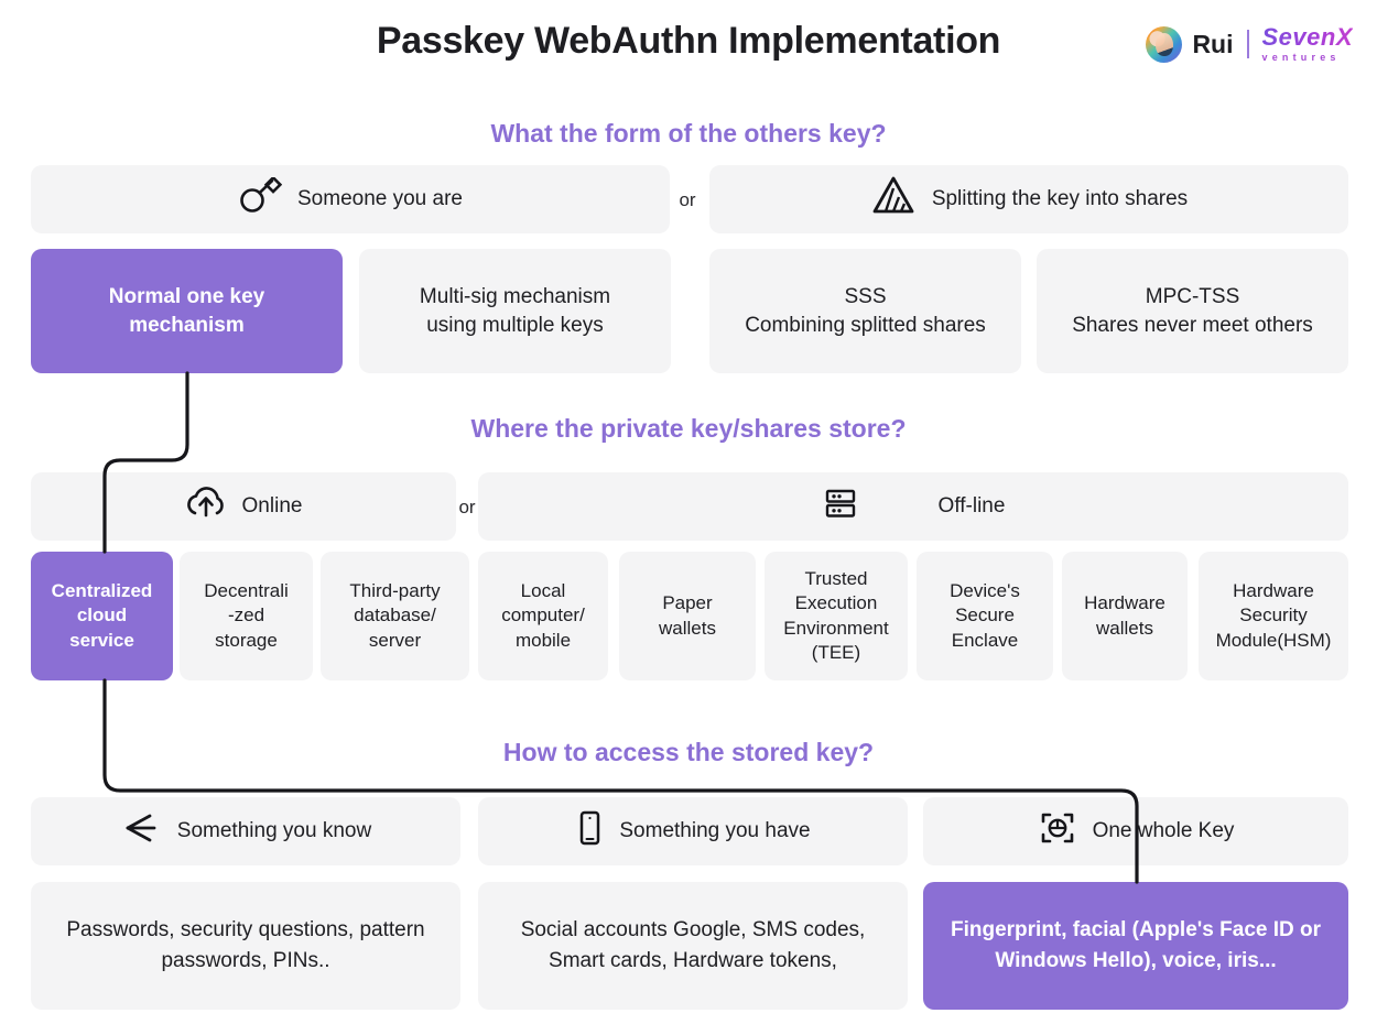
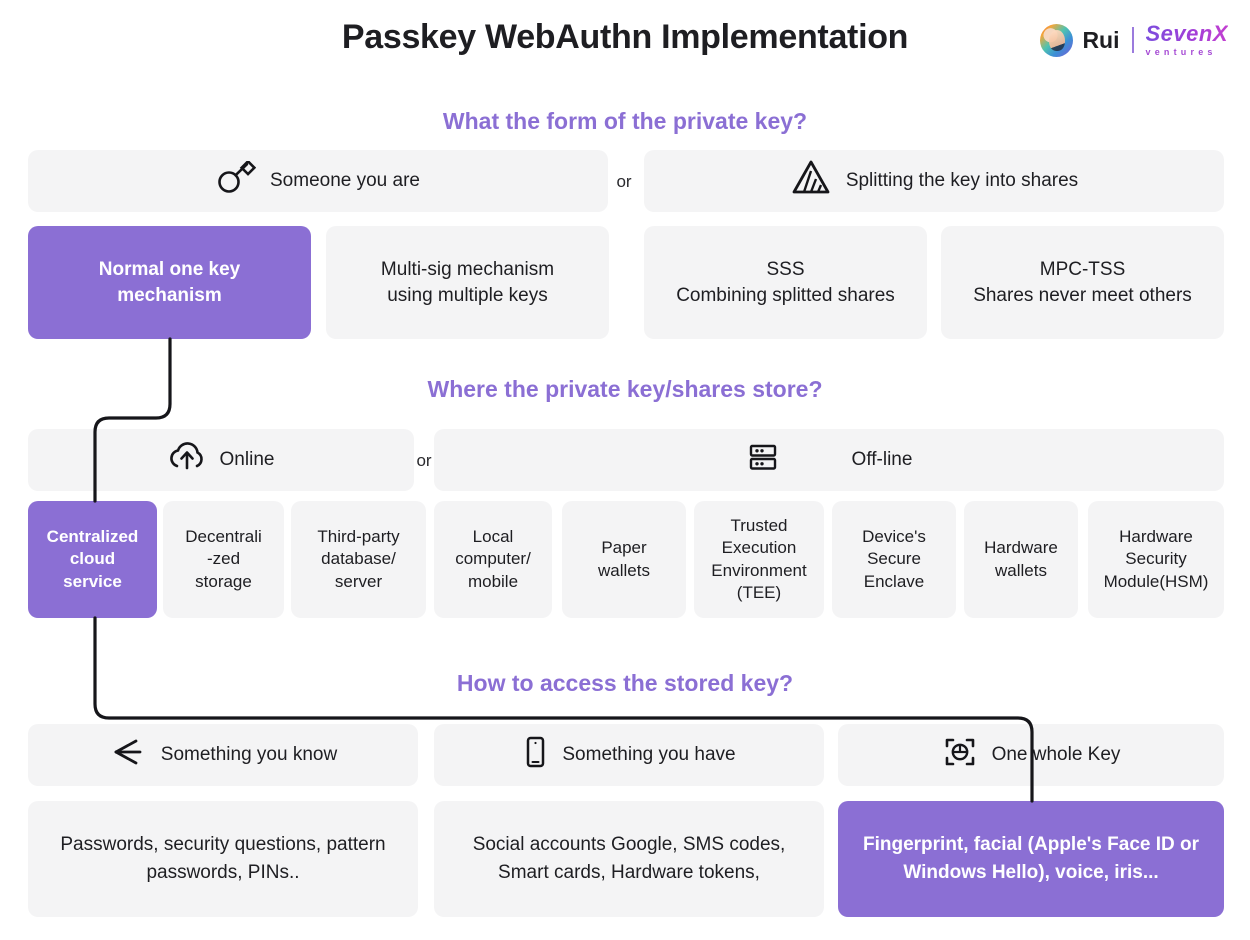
  Passkey WebAuthn Implementation
  Rui
  SevenX
  ventures
- What the form of the others key?
+ What the form of the private key?
  Someone you are
  or
  Splitting the key into shares
  Normal one key
  mechanism
  Multi-sig mechanism
  using multiple keys
  SSS
  Combining splitted shares
  MPC-TSS
  Shares never meet others
  Where the private key/shares store?
  Online
  or
  Off-line
  Centralized
  cloud
  service
  Decentrali
  -zed
  storage
  Third-party
  database/
  server
  Local
  computer/
  mobile
  Paper
  wallets
  Trusted
  Execution
  Environment
  (TEE)
  Device's
  Secure
  Enclave
  Hardware
  wallets
  Hardware
  Security
  Module(HSM)
  How to access the stored key?
  Something you know
  Something you have
  One whole Key
  Passwords, security questions, pattern
  passwords, PINs..
  Social accounts Google, SMS codes,
  Smart cards, Hardware tokens,
  Fingerprint, facial (Apple's Face ID or
  Windows Hello), voice, iris...
